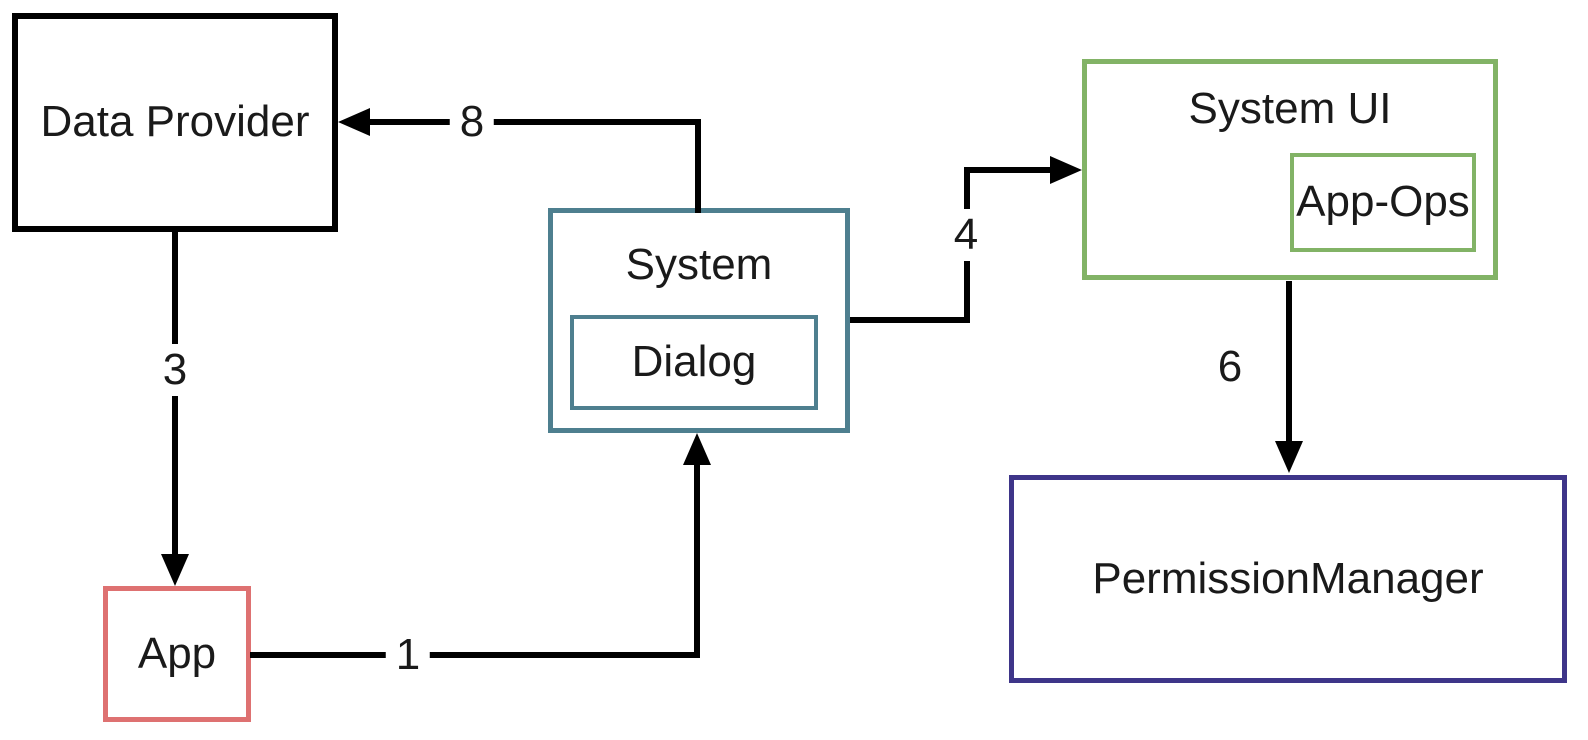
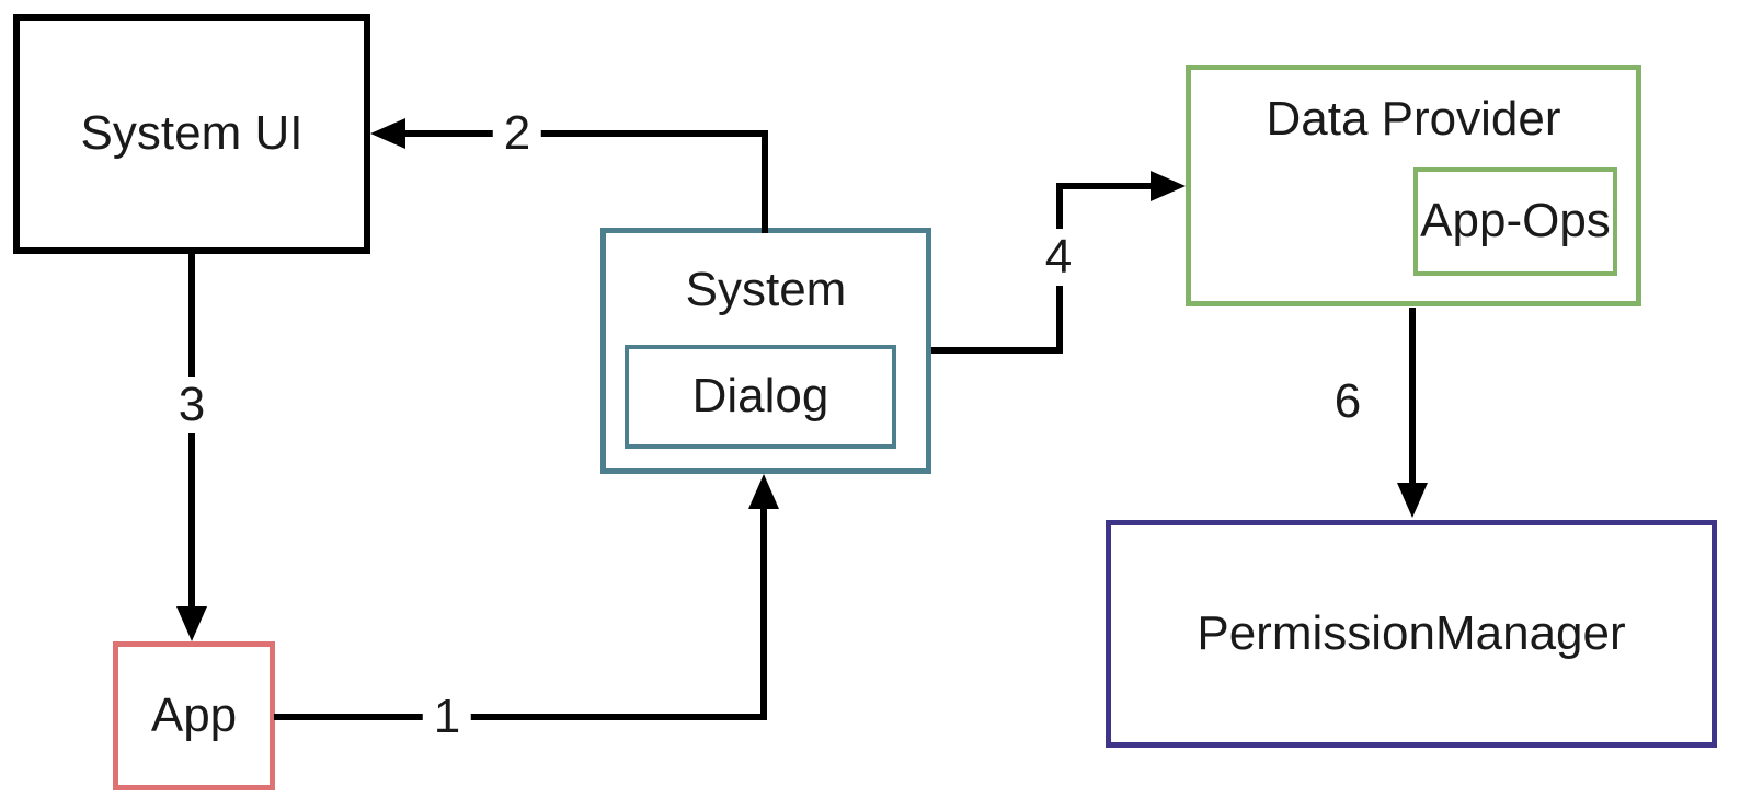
- Data Provider
+ System UI
  App
  System
  Dialog
- System UI
+ Data Provider
  App-Ops
  PermissionManager
  1
- 8
+ 2
  3
  4
  6
